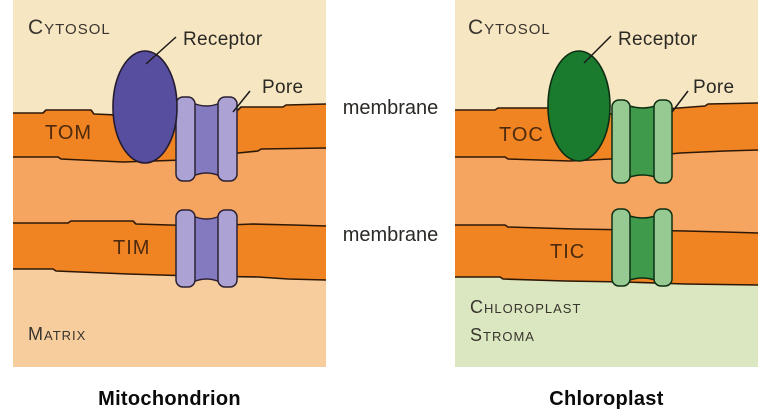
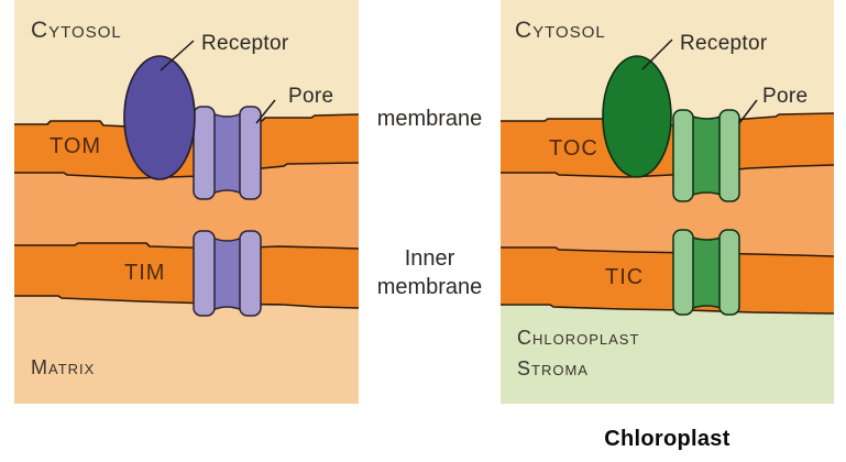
  Cytosol
  Receptor
  Pore
  TOM
  TIM
  Matrix
  Cytosol
  Receptor
  Pore
  TOC
  TIC
  Chloroplast
  Stroma
  membrane
+ Inner
  membrane
- Mitochondrion
  Chloroplast
